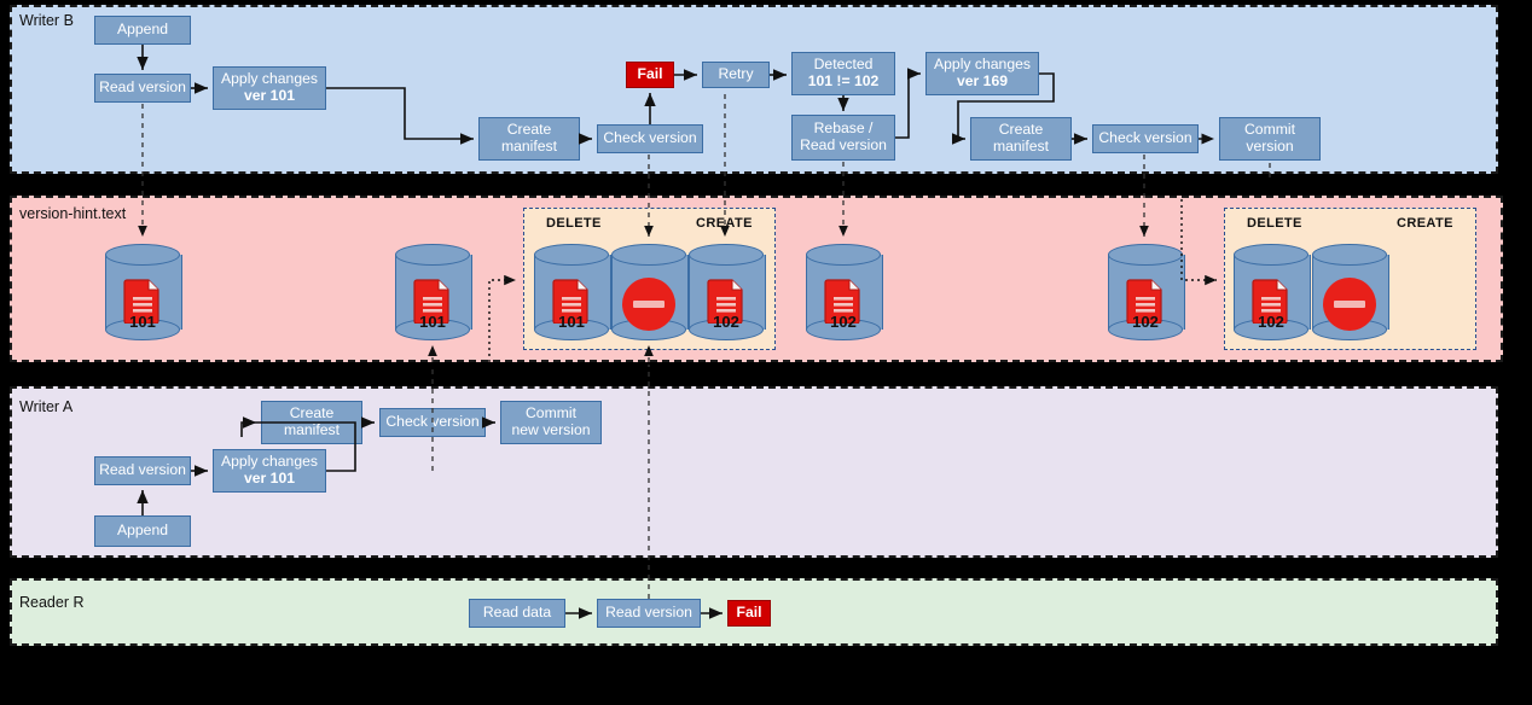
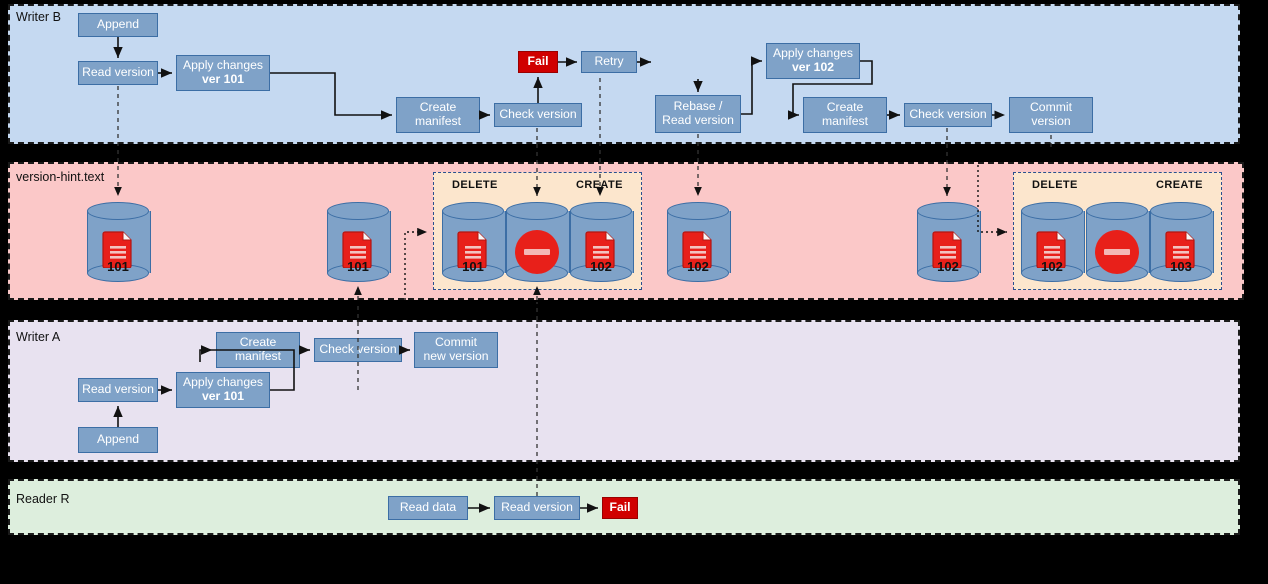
  Writer B
  Append
  Read version
  Apply changes
  ver 101
  Create
  manifest
  Check version
  Fail
  Retry
- Detected
- 101 != 102
  Rebase /
  Read version
  Apply changes
- ver 169
+ ver 102
  Create
  manifest
  Check version
  Commit
  version
  version-hint.text
  DELETE
  CREATE
  DELETE
  CREATE
  101
  101
  101
  102
  102
  102
  102
+ 103
  Writer A
  Append
  Read version
  Apply changes
  ver 101
  Create
  manifest
  Check version
  Commit
  new version
  Reader R
  Read data
  Read version
  Fail
